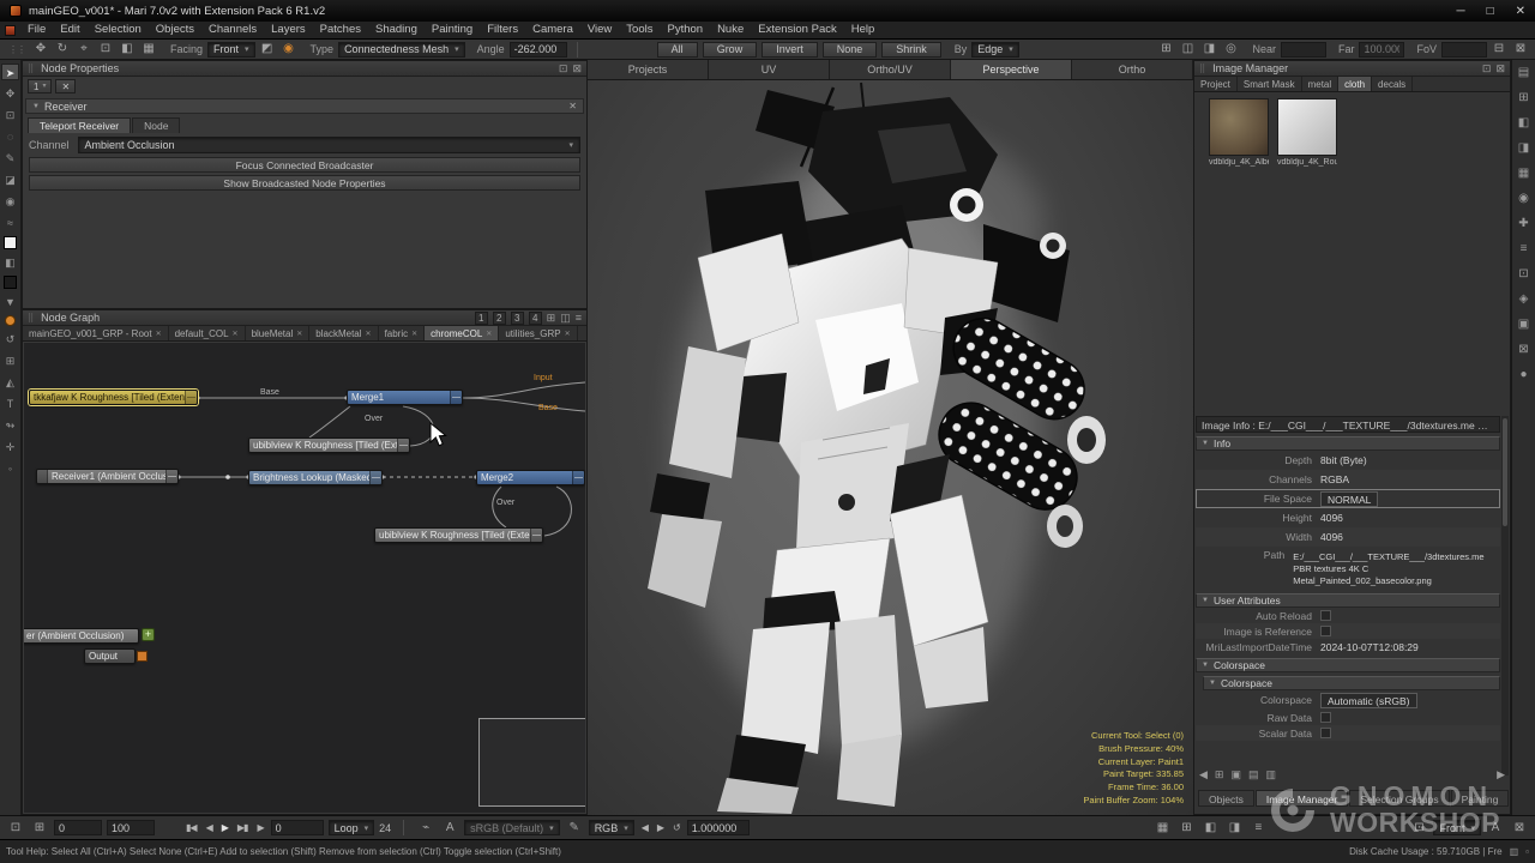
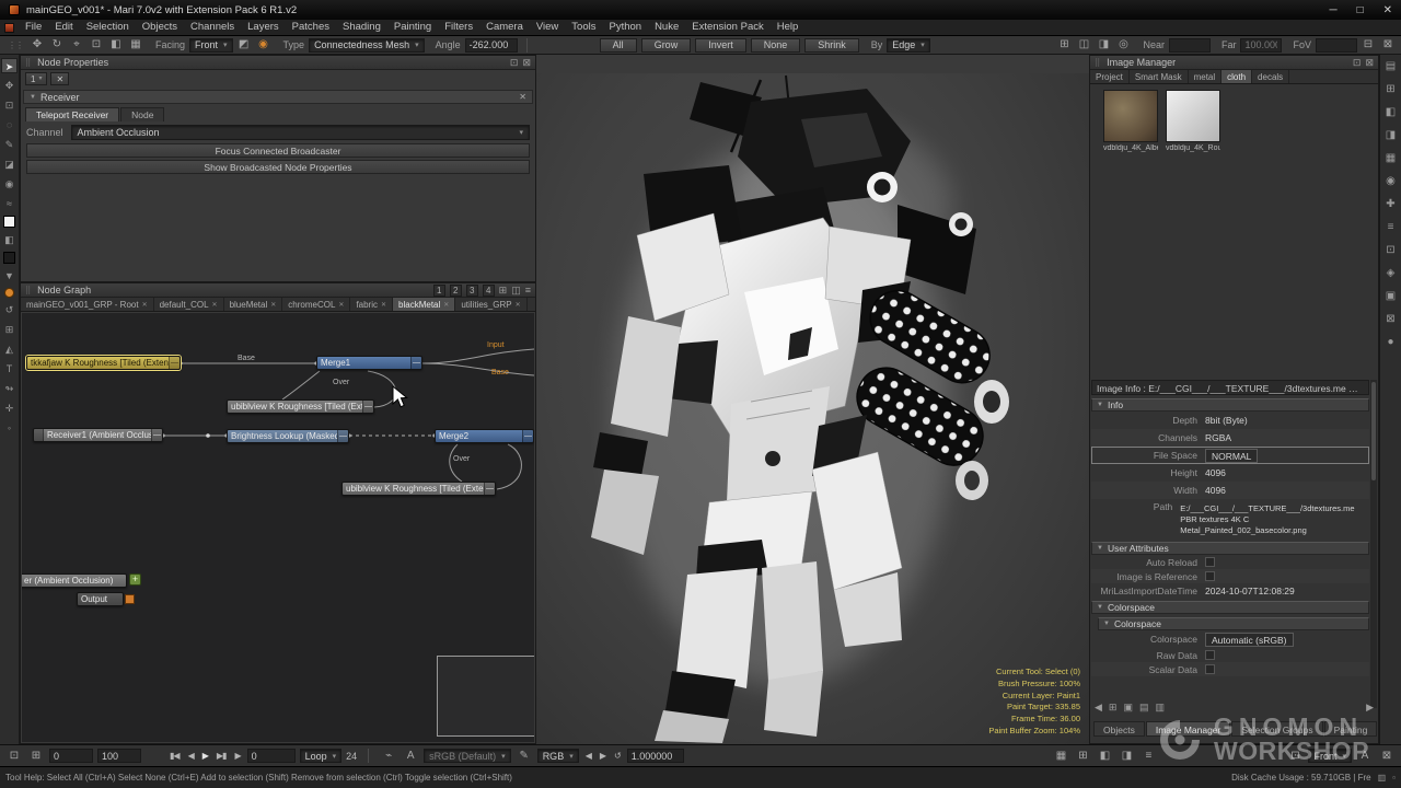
  mainGEO_v001* - Mari 7.0v2 with Extension Pack 6 R1.v2
  ─
  □
  ✕
  File
  Edit
  Selection
  Objects
  Channels
  Layers
  Patches
  Shading
  Painting
  Filters
  Camera
  View
  Tools
  Python
  Nuke
  Extension Pack
  Help
  ✥
  ↻
  ⌖
  ⊡
  ◧
  ▦
  Facing
  Front
  ◩
  ◉
  Type
  Connectedness Mesh
  Angle
  -262.000
  All
  Grow
  Invert
  None
  Shrink
  By
  Edge
  ⊞
  ◫
  ◨
  ◎
  Near
  Far
  100.00
  FoV
  ⊟
  ⊠
  ➤
  ✥
  ⊡
  ✎
  ◪
  ◉
  ≈
  ◧
  ▼
  ↺
  ⊞
  ◭
  T
  ↬
  ✛
  ◦
  Node Properties
  ⊡
  ⊠
  1
  ✕
  Receiver
  ✕
  Teleport Receiver
  Node
  Channel
  Ambient Occlusion
  Focus Connected Broadcaster
  Show Broadcasted Node Properties
  Node Graph
  1
  2
  3
  4
  ⊞
  ◫
  ≡
  mainGEO_v001_GRP - Root
  default_COL
  blueMetal
- blackMetal
+ chromeCOL
  fabric
- chromeCOL
+ blackMetal
  utilities_GRP
  tkkafjaw K Roughness [Tiled (Exten
  Merge1
  ubiblview K Roughness [Tiled (Ext
  Receiver1 (Ambient Occlus
  Brightness Lookup (Masked
  Merge2
  ubiblview K Roughness [Tiled (Exte
  er (Ambient Occlusion)
  +
  Output
- Projects
- UV
- Ortho/UV
- Perspective
- Ortho
  Current Tool: Select (0)
- Brush Pressure: 40%
+ Brush Pressure: 100%
  Current Layer: Paint1
  Paint Target: 335.85
  Frame Time: 36.00
  Paint Buffer Zoom: 104%
  Image Manager
  ⊡
  ⊠
  Project
  Smart Mask
  metal
  cloth
  decals
  Image Info : E:/___CGI___/___TEXTURE___/3dtextures.me PBR
  Info
  Depth
  8bit (Byte)
  Channels
  RGBA
  File Space
  NORMAL
  Height
  4096
  Width
  4096
  Path
  E:/___CGI___/___TEXTURE___/3dtextures.me PBR textures 4K C
  Metal_Painted_002_basecolor.png
  User Attributes
  Auto Reload
  Image is Reference
  MriLastImportDateTime
  2024-10-07T12:08:29
  Colorspace
  Colorspace
  Colorspace
  Automatic (sRGB)
  Raw Data
  Scalar Data
  ◀
  ⊞
  ▣
  ▤
  ▥
  ▶
  Objects
  Image Manager
  Selection Groups
  Painting
  ▤
  ⊞
  ◧
  ◨
  ▦
  ◉
  ✚
  ≡
  ⊡
  ◈
  ▣
  ⊠
  ●
  ⊡
  ⊞
  0
  100
  ▮◀
  ◀
  ▶
  ▶▮
  ▶
  0
  Loop
  24
  ⌁
  A
  sRGB (Default)
  ✎
  RGB
  ◀
  ▶
  ↺
  1.000000
  ▦
  ⊞
  ◧
  ◨
  ≡
  ⊡
  Front
  A
  ⊠
  Tool Help: Select All (Ctrl+A) Select None (Ctrl+E) Add to selection (Shift) Remove from selection (Ctrl) Toggle selection (Ctrl+Shift)
  Disk Cache Usage : 59.710GB | Fre
  ▥
  ▫
  GNOMON
  WORKSHOP
